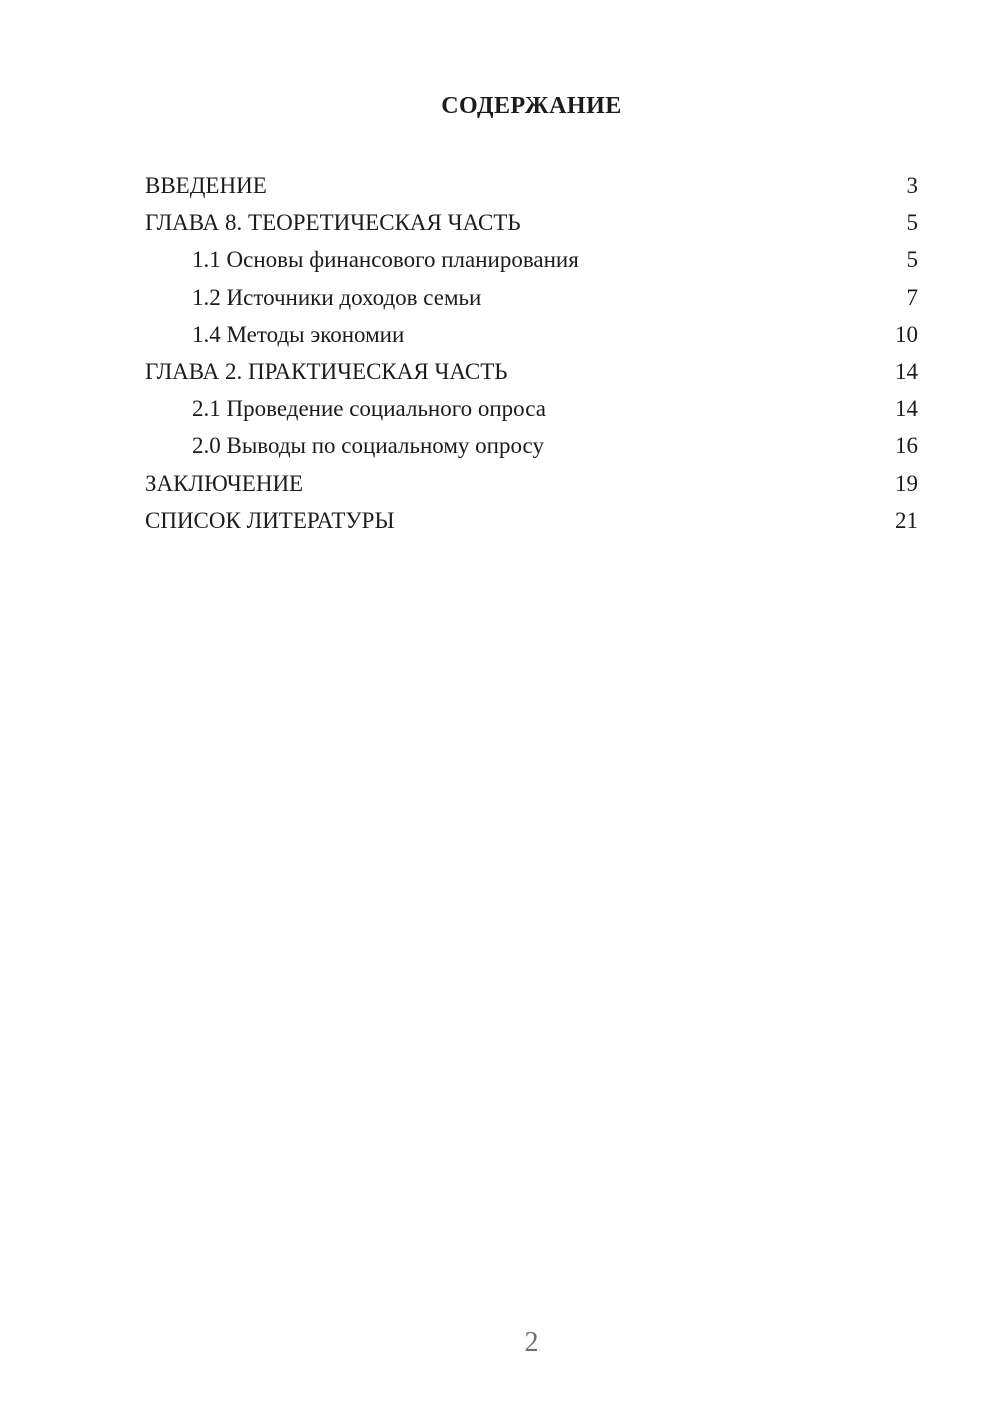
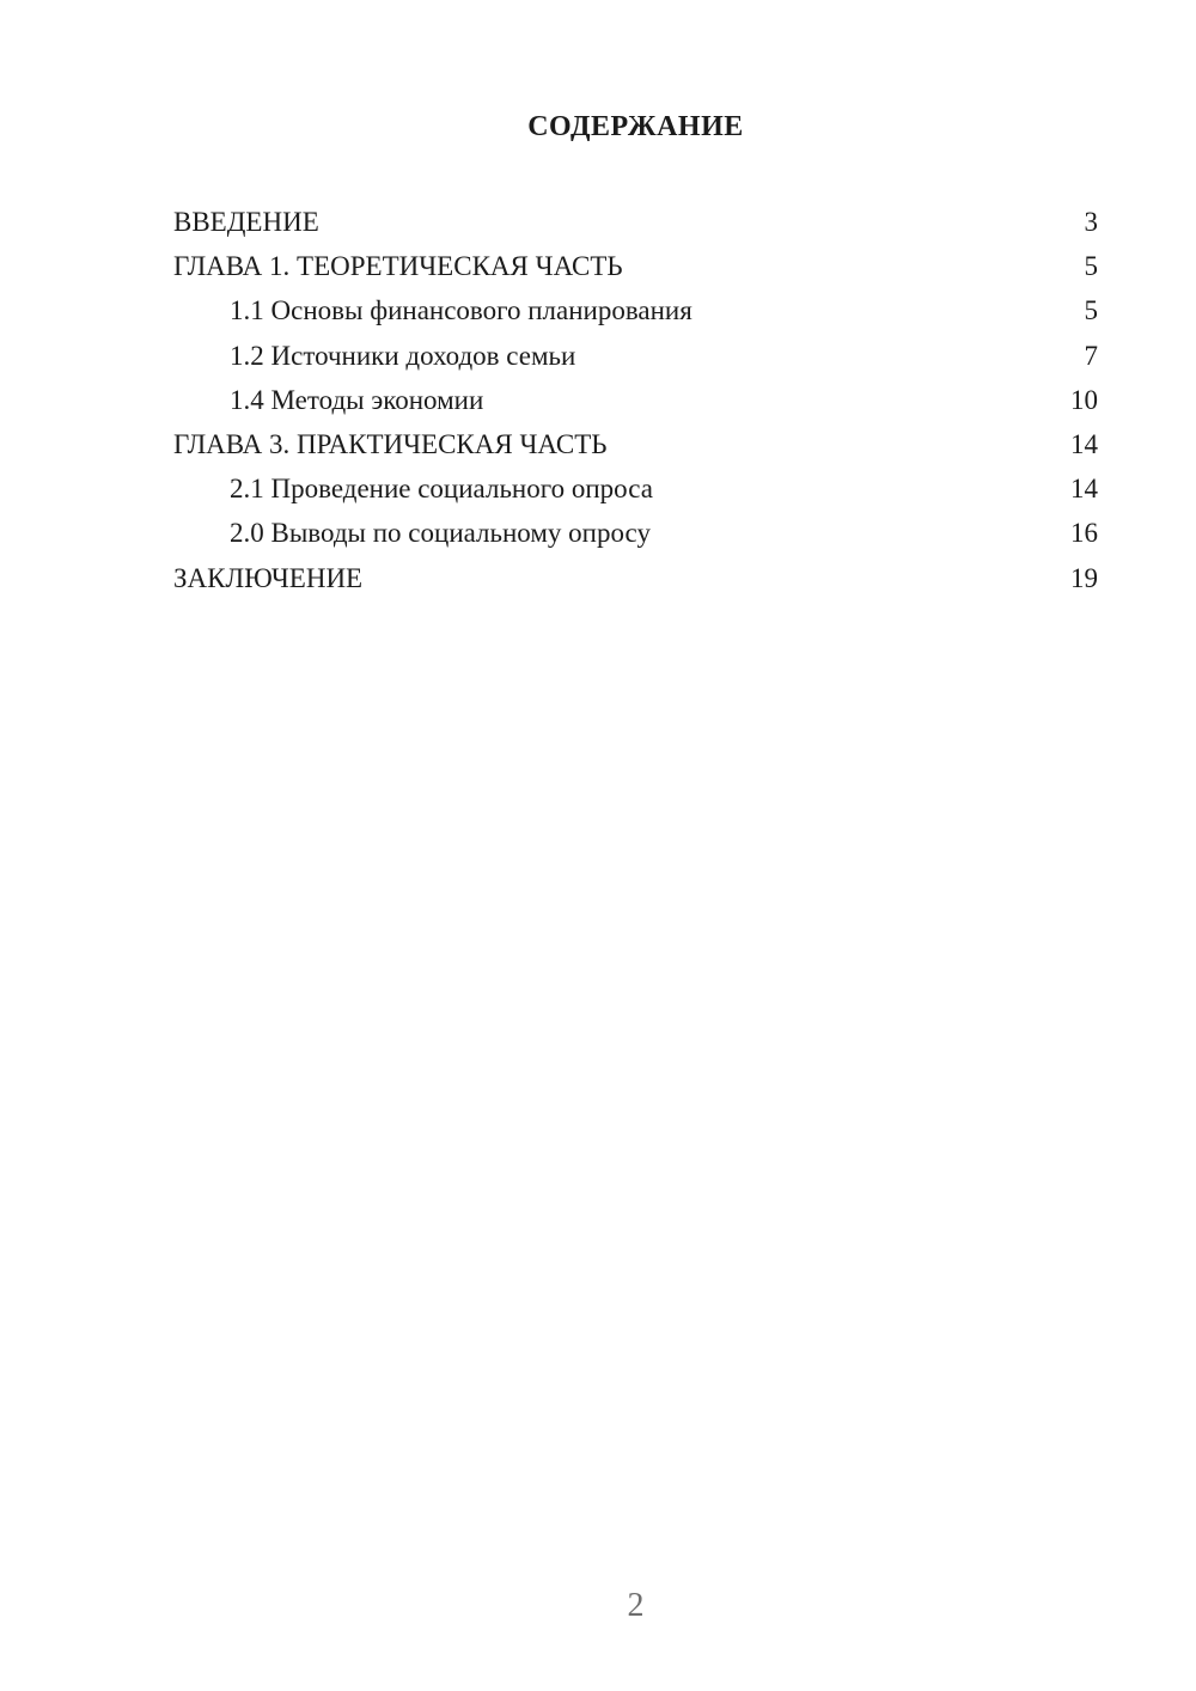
  СОДЕРЖАНИЕ
  ВВЕДЕНИЕ
  3
- ГЛАВА 8. ТЕОРЕТИЧЕСКАЯ ЧАСТЬ
+ ГЛАВА 1. ТЕОРЕТИЧЕСКАЯ ЧАСТЬ
  5
  1.1 Основы финансового планирования
  5
  1.2 Источники доходов семьи
  7
  1.4 Методы экономии
  10
- ГЛАВА 2. ПРАКТИЧЕСКАЯ ЧАСТЬ
+ ГЛАВА 3. ПРАКТИЧЕСКАЯ ЧАСТЬ
  14
  2.1 Проведение социального опроса
  14
  2.0 Выводы по социальному опросу
  16
  ЗАКЛЮЧЕНИЕ
  19
- СПИСОК ЛИТЕРАТУРЫ
- 21
  2
